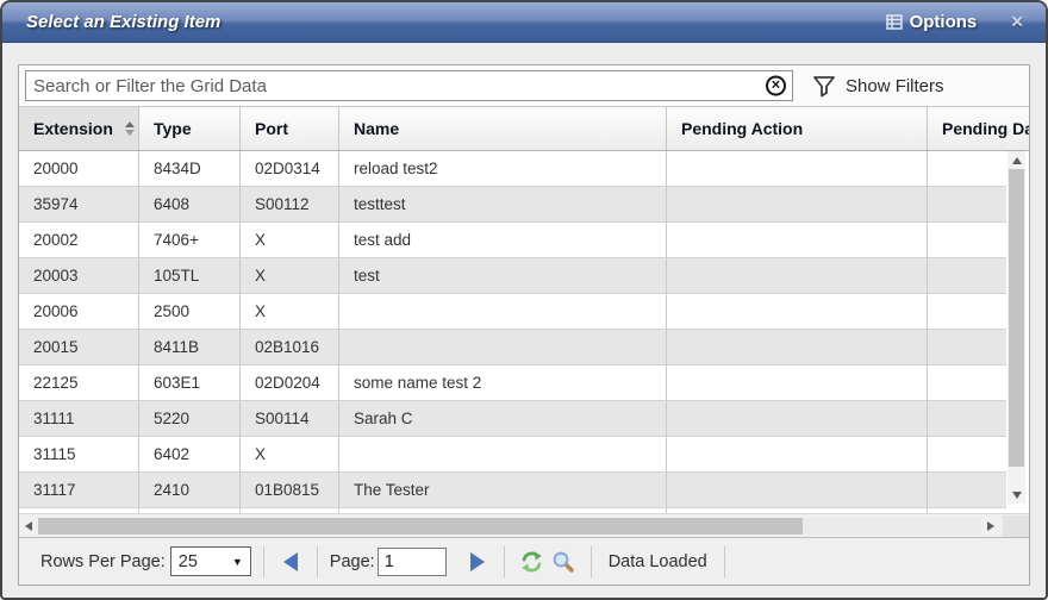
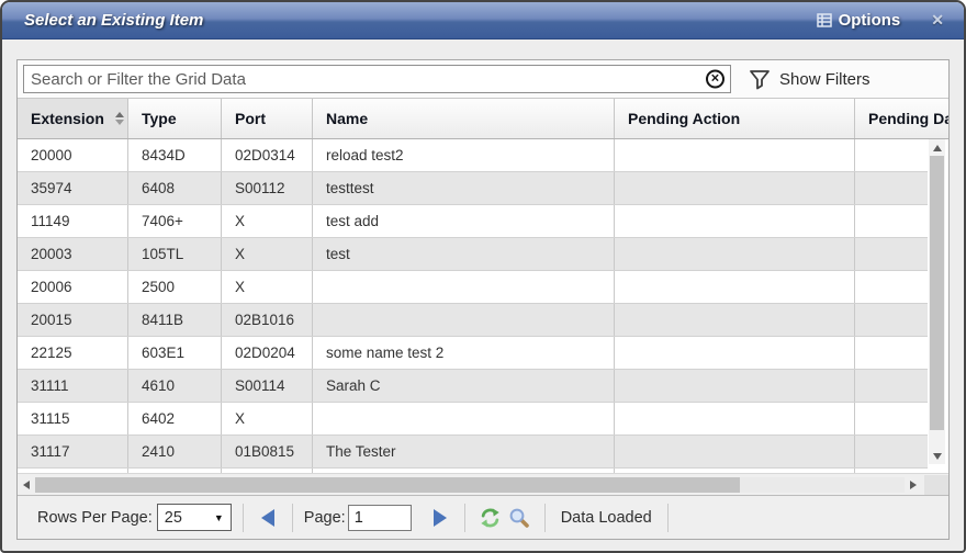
  Select an Existing Item
  Options
  ✕
  Search or Filter the Grid Data
  ✕
  Show Filters
  Extension
  Type
  Port
  Name
  Pending Action
  Pending D
  20000
  8434D
  02D0314
  reload test2
  35974
  6408
  S00112
  testtest
- 20002
+ 11149
  7406+
  X
  test add
  20003
  105TL
  X
  test
  20006
  2500
  X
  20015
  8411B
  02B1016
  22125
  603E1
  02D0204
  some name test 2
  31111
- 5220
+ 4610
  S00114
  Sarah C
  31115
  6402
  X
  31117
  2410
  01B0815
  The Tester
  Rows Per Page:
  25
  ▼
  Page:
  1
  Data Loaded
